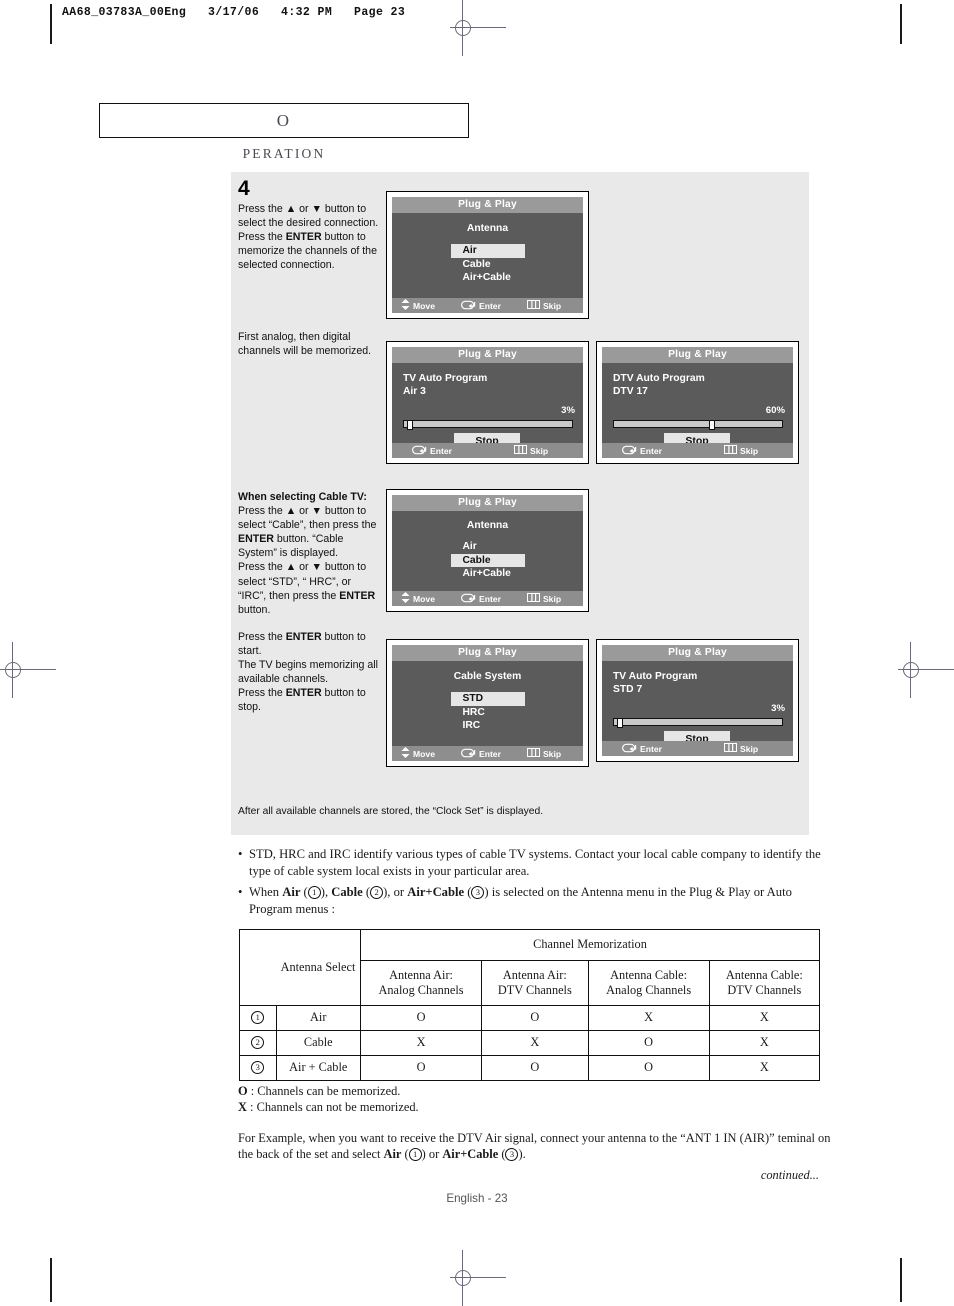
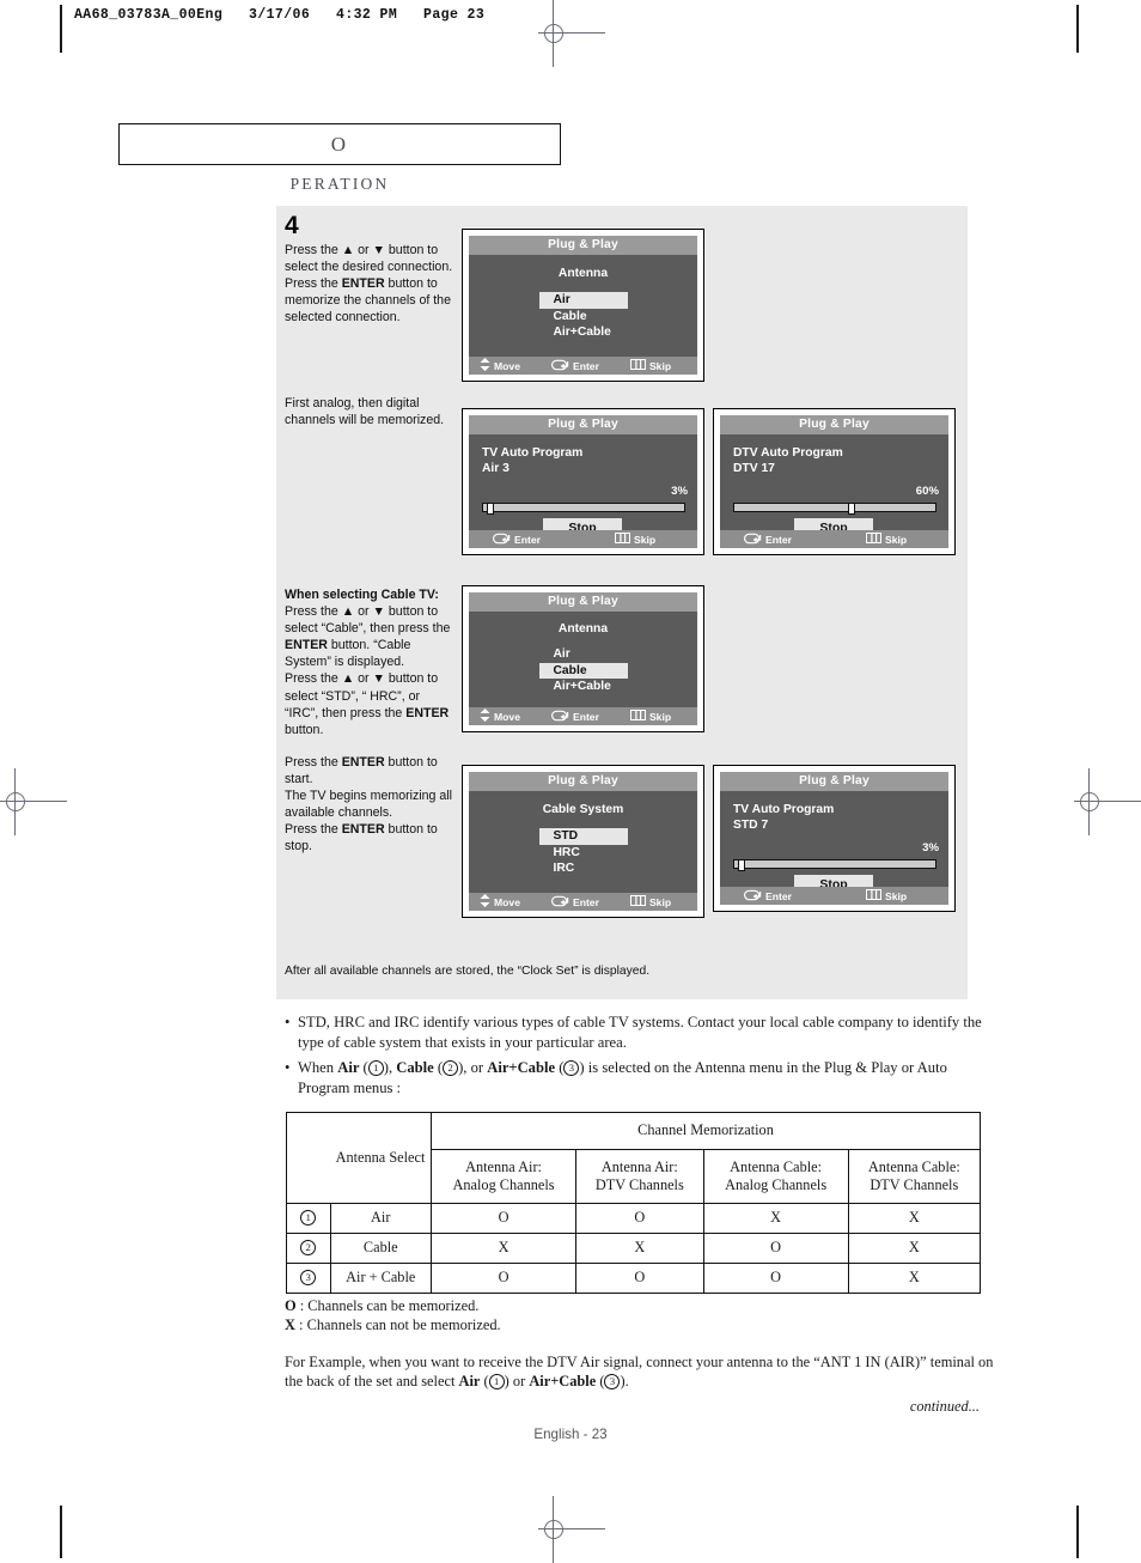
  AA68_03783A_00Eng 3/17/06 4:32 PM Page 23
  O
  PERATION
  4
  Press the ▲ or ▼ button to select the desired connection.
  Press the ENTER button to memorize the channels of the selected connection.
  First analog, then digital channels will be memorized.
  When selecting Cable TV:
  Press the ▲ or ▼ button to select “Cable”, then press the ENTER button. “Cable System” is displayed.
  Press the ▲ or ▼ button to select “STD”, “ HRC”, or “IRC”, then press the ENTER button.
  Press the ENTER button to start.
  The TV begins memorizing all available channels.
  Press the ENTER button to stop.
  Plug & Play
  Antenna
  Air
  Cable
  Air+Cable
  Move
  Enter
  Skip
  Plug & Play
  TV Auto Program
  Air 3
  3%
  Stop
  Enter
  Skip
  Plug & Play
  DTV Auto Program
  DTV 17
  60%
  Stop
  Enter
  Skip
  Plug & Play
  Antenna
  Air
  Cable
  Air+Cable
  Move
  Enter
  Skip
  Plug & Play
  Cable System
  STD
  HRC
  IRC
  Move
  Enter
  Skip
  Plug & Play
  TV Auto Program
  STD 7
  3%
  Stop
  Enter
  Skip
  After all available channels are stored, the “Clock Set” is displayed.
  •
- STD, HRC and IRC identify various types of cable TV systems. Contact your local cable company to identify the type of cable system local exists in your particular area.
+ STD, HRC and IRC identify various types of cable TV systems. Contact your local cable company to identify the type of cable system that exists in your particular area.
  •
  When Air ( 1 ), Cable ( 2 ), or Air+Cable ( 3 ) is selected on the Antenna menu in the Plug & Play or Auto Program menus :
  	Antenna Select	Channel Memorization
  Antenna Air:Analog Channels	Antenna Air:DTV Channels	Antenna Cable:Analog Channels	Antenna Cable:DTV Channels
  1	Air	O	O	X	X
  2	Cable	X	X	O	X
  3	Air + Cable	O	O	O	X
  O : Channels can be memorized.
  X : Channels can not be memorized.
  For Example, when you want to receive the DTV Air signal, connect your antenna to the “ANT 1 IN (AIR)” teminal on the back of the set and select Air ( 1 ) or Air+Cable ( 3 ).
  continued...
  English - 23
